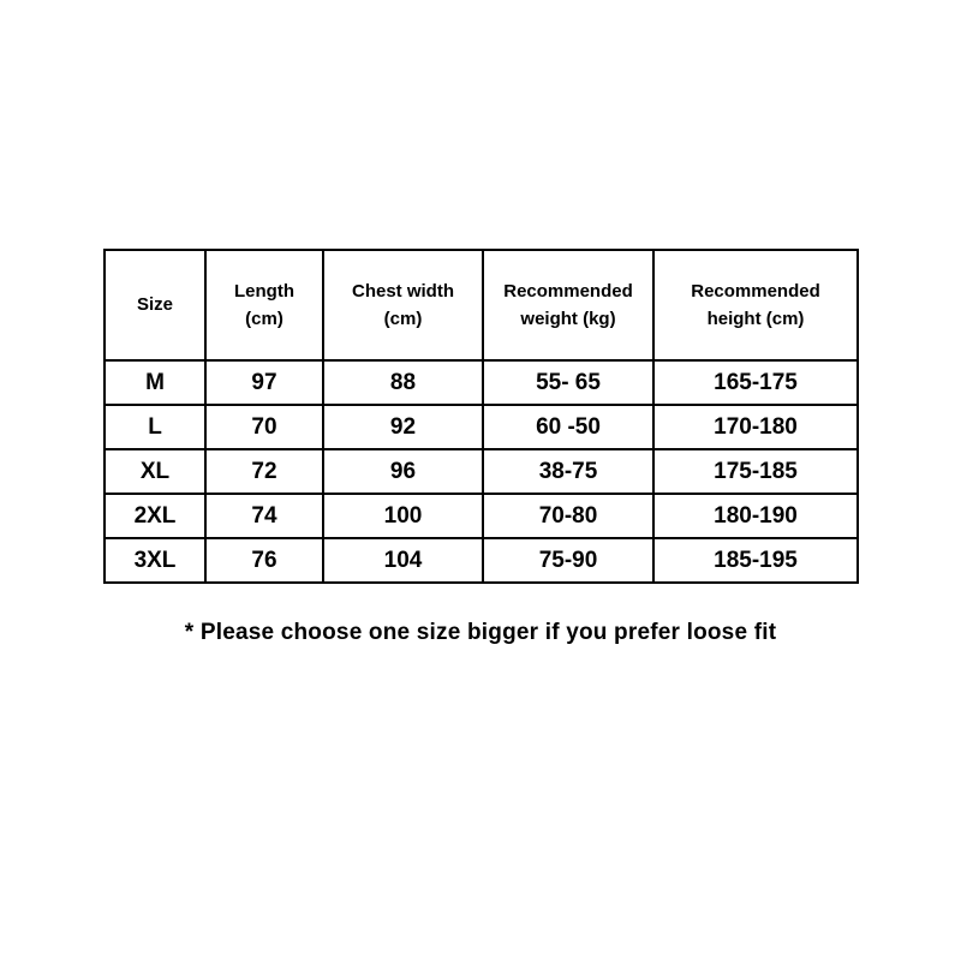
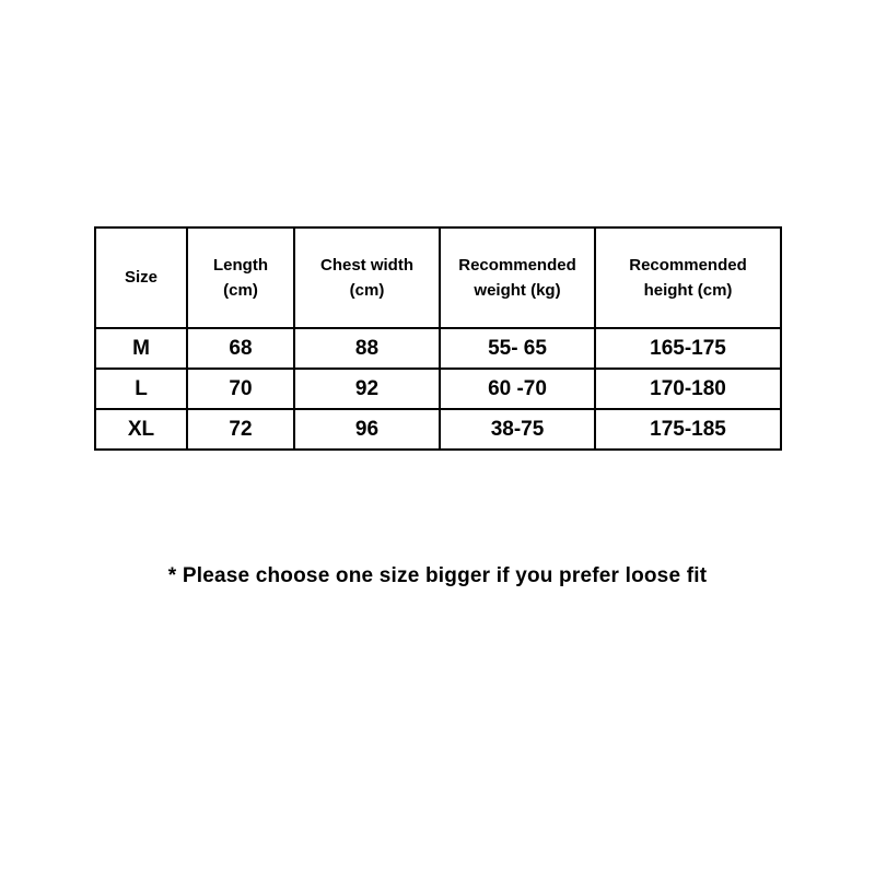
  Size	Length (cm)	Chest width (cm)	Recommended weight (kg)	Recommended height (cm)
- M	97	88	55- 65	165-175
+ M	68	88	55- 65	165-175
- L	70	92	60 -50	170-180
+ L	70	92	60 -70	170-180
  XL	72	96	38-75	175-185
- 2XL	74	100	70-80	180-190
- 3XL	76	104	75-90	185-195
  * Please choose one size bigger if you prefer loose fit
